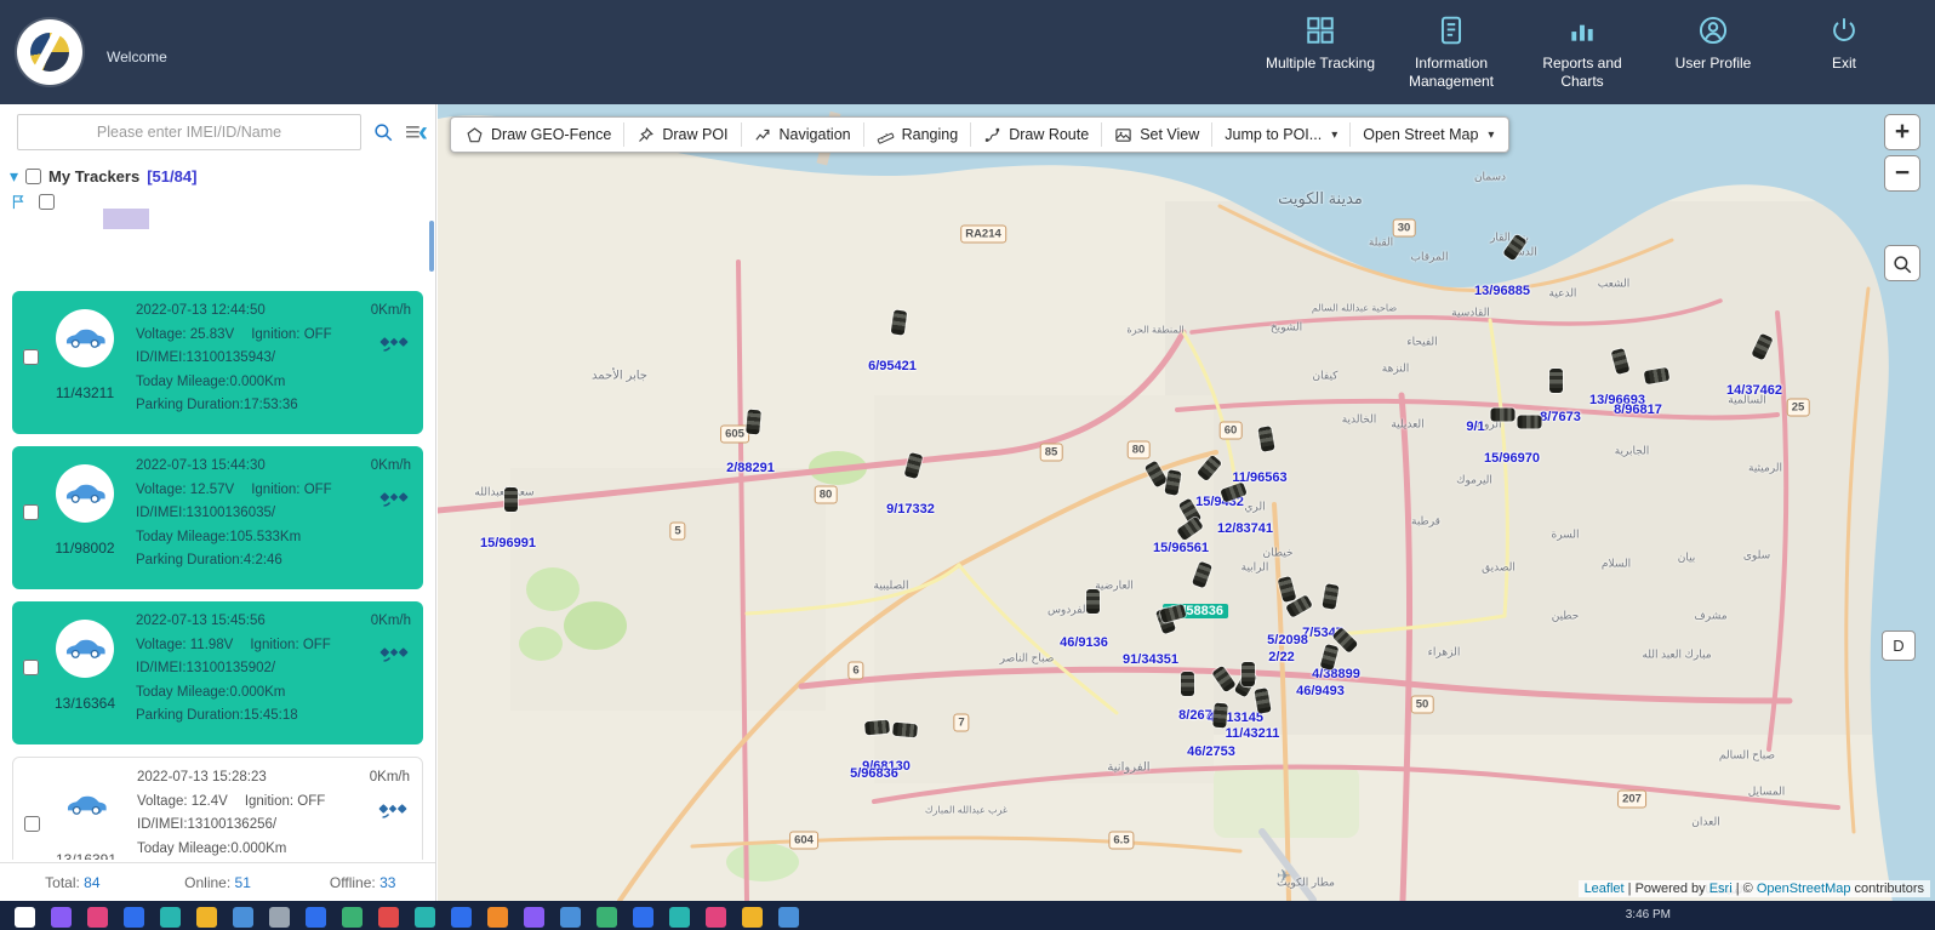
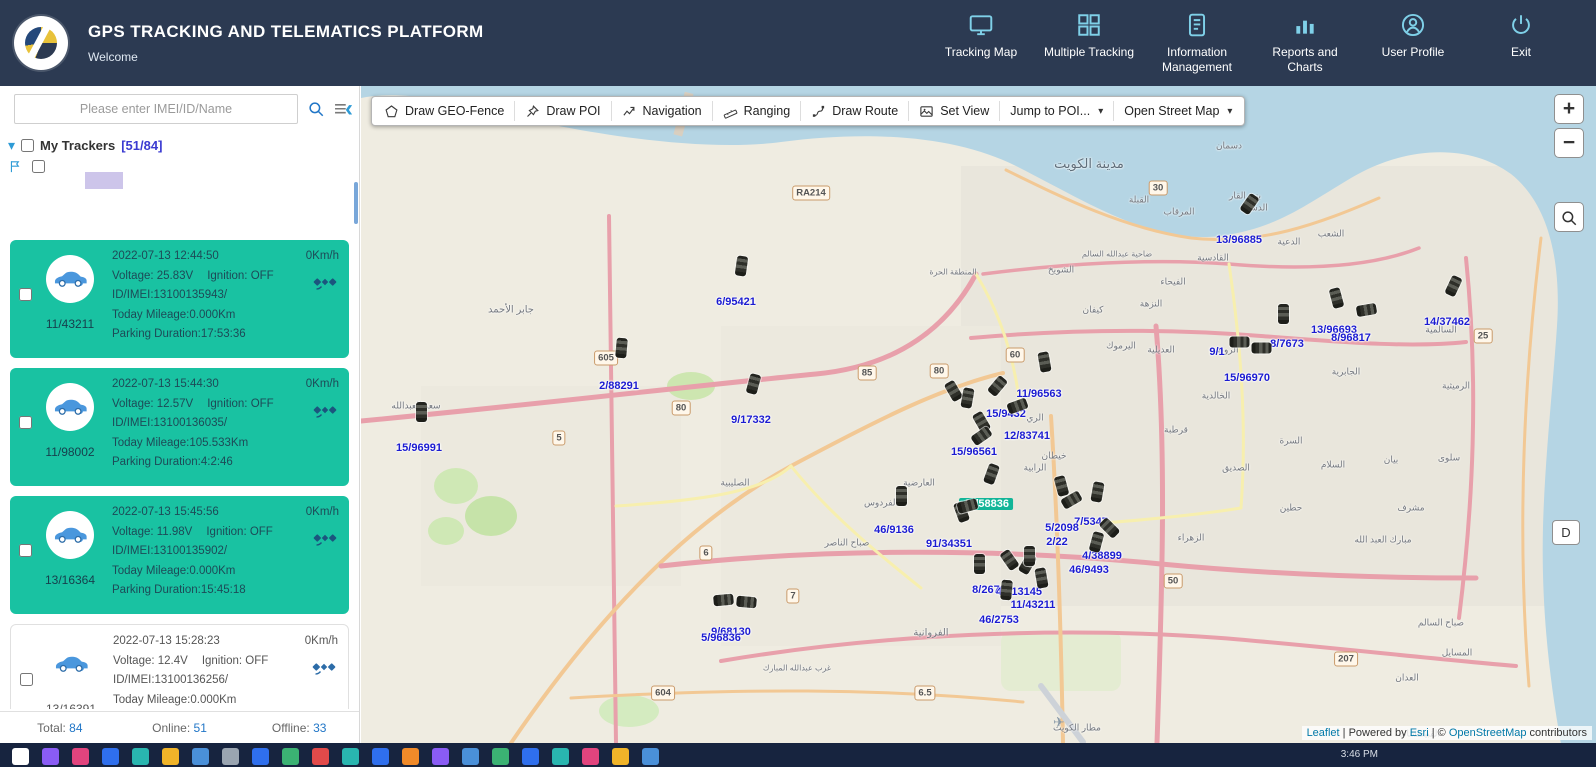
+ GPS TRACKING AND TELEMATICS PLATFORM
  Welcome
+ Tracking Map
  Multiple Tracking
  Information Management
  Reports and Charts
  User Profile
  Exit
  ‹
  Please enter IMEI/ID/Name
  ≡
  ▾
  My Trackers
  [51/84]
  11/43211
  2022-07-13 12:44:50
  0Km/h
  Voltage: 25.83V Ignition: OFF
  ID/IMEI:13100135943/
  Today Mileage:0.000Km
  Parking Duration:17:53:36
  11/98002
  2022-07-13 15:44:30
  0Km/h
  Voltage: 12.57V Ignition: OFF
  ID/IMEI:13100136035/
  Today Mileage:105.533Km
  Parking Duration:4:2:46
  13/16364
  2022-07-13 15:45:56
  0Km/h
  Voltage: 11.98V Ignition: OFF
  ID/IMEI:13100135902/
  Today Mileage:0.000Km
  Parking Duration:15:45:18
  2022-07-13 15:28:23
  0Km/h
  Voltage: 12.4V Ignition: OFF
  ID/IMEI:13100136256/
  Today Mileage:0.000Km
  Total: 84
  Online: 51
  Offline: 33
  مدينة الكويت
  دسمان
  بن القار
  القبلة
  المرقاب
  الدعية
  الشعب
  ضاحية عبدالله السالم
  الشويخ
  المنطقة الحرة
  القادسية
  الفيحاء
  النزهة
  كيفان
- الخالدية
+ اليرموك
  العديلية
  الروضة
  الجابرية
  السالمية
  الرميثية
- اليرموك
+ الخالدية
  السرة
  قرطبة
  الري
  خيطان
  الرابية
  العارضية
  لفردوس
  الصليبية
  جابر الأحمد
  سععبدالله
  الصديق
  السلام
  بيان
  سلوى
  حطين
  الزهراء
  مشرف
  مبارك العبد الله
  صباح الناصر
  الفروانية
  غرب عبدالله المبارك
  مطار الكويت
  صباح السالم
  العدان
  المسايل
  القبيطسات
  RA214
  605
  80
  85
  80
  60
  30
  5
  6
  7
  604
  6.5
  50
  25
  207
  13/96885
  6/95421
  14/37462
  13/96693
  8/96817
  8/7673
  9/1
  15/96970
  2/88291
  11/96563
  9/17332
  15/932
  12/83741
  15/96991
  15/96561
  46/9136
  91/34351
  7/534
  5/2098
  2/22
  4/38899
  46/9493
  8/267
  413145
  11/43211
  46/2753
  9/68130
  5/96836
  Draw GEO-Fence
  Draw POI
  Navigation
  Ranging
  Draw Route
  Set View
  Jump to POI...
  ▾
  Open Street Map
  ▾
  +
  −
  D
  ✈
  Leaflet | Powered by Esri | © OpenStreetMap contributors
  3:46 PM
